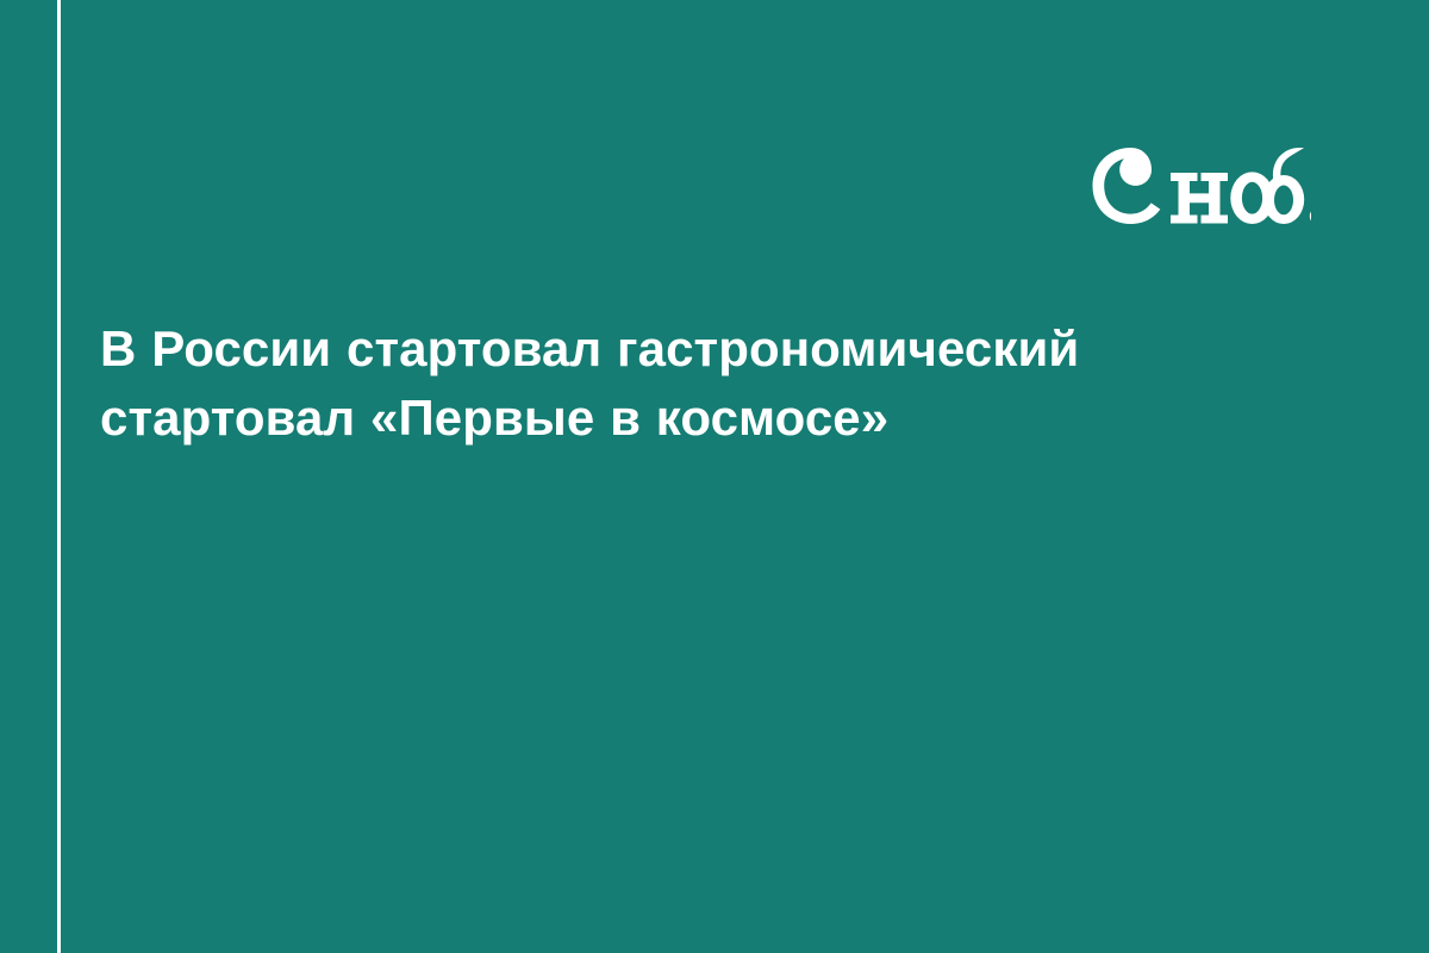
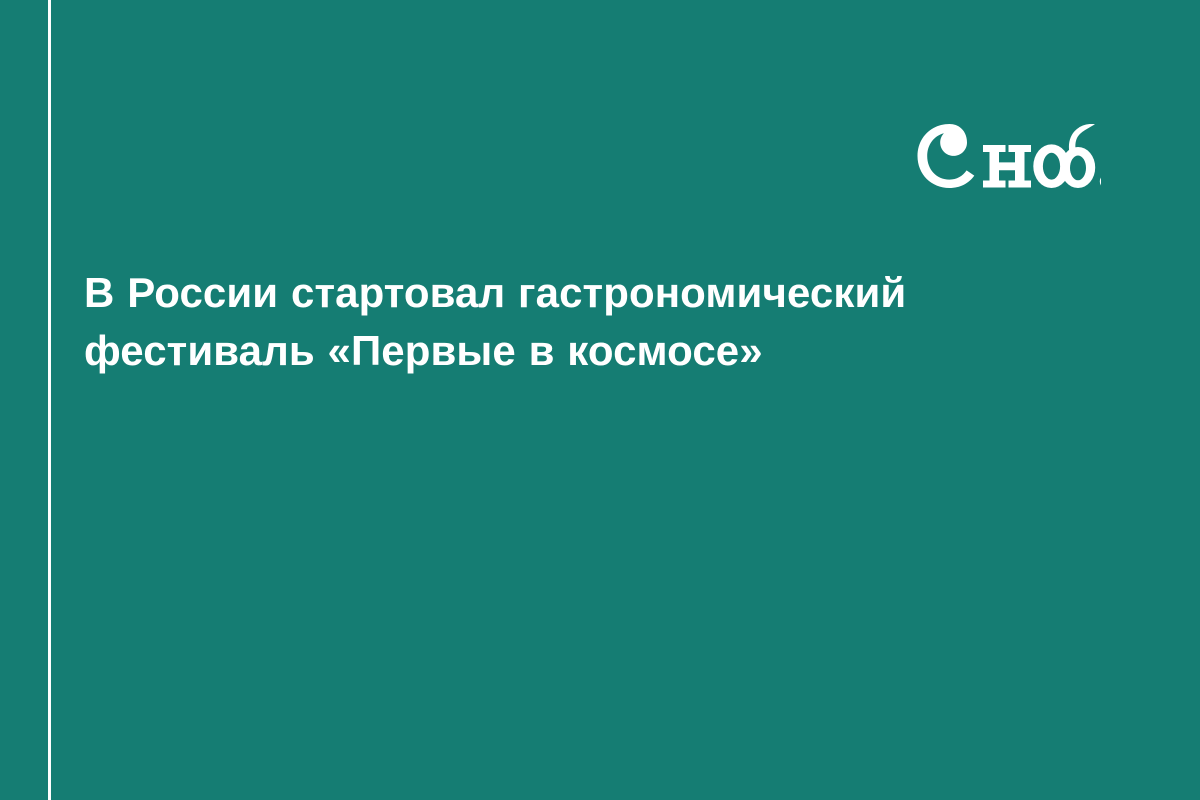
- В России стартовал гастрономический стартовал «Первые в космосе»
+ В России стартовал гастрономический фестиваль «Первые в космосе»
